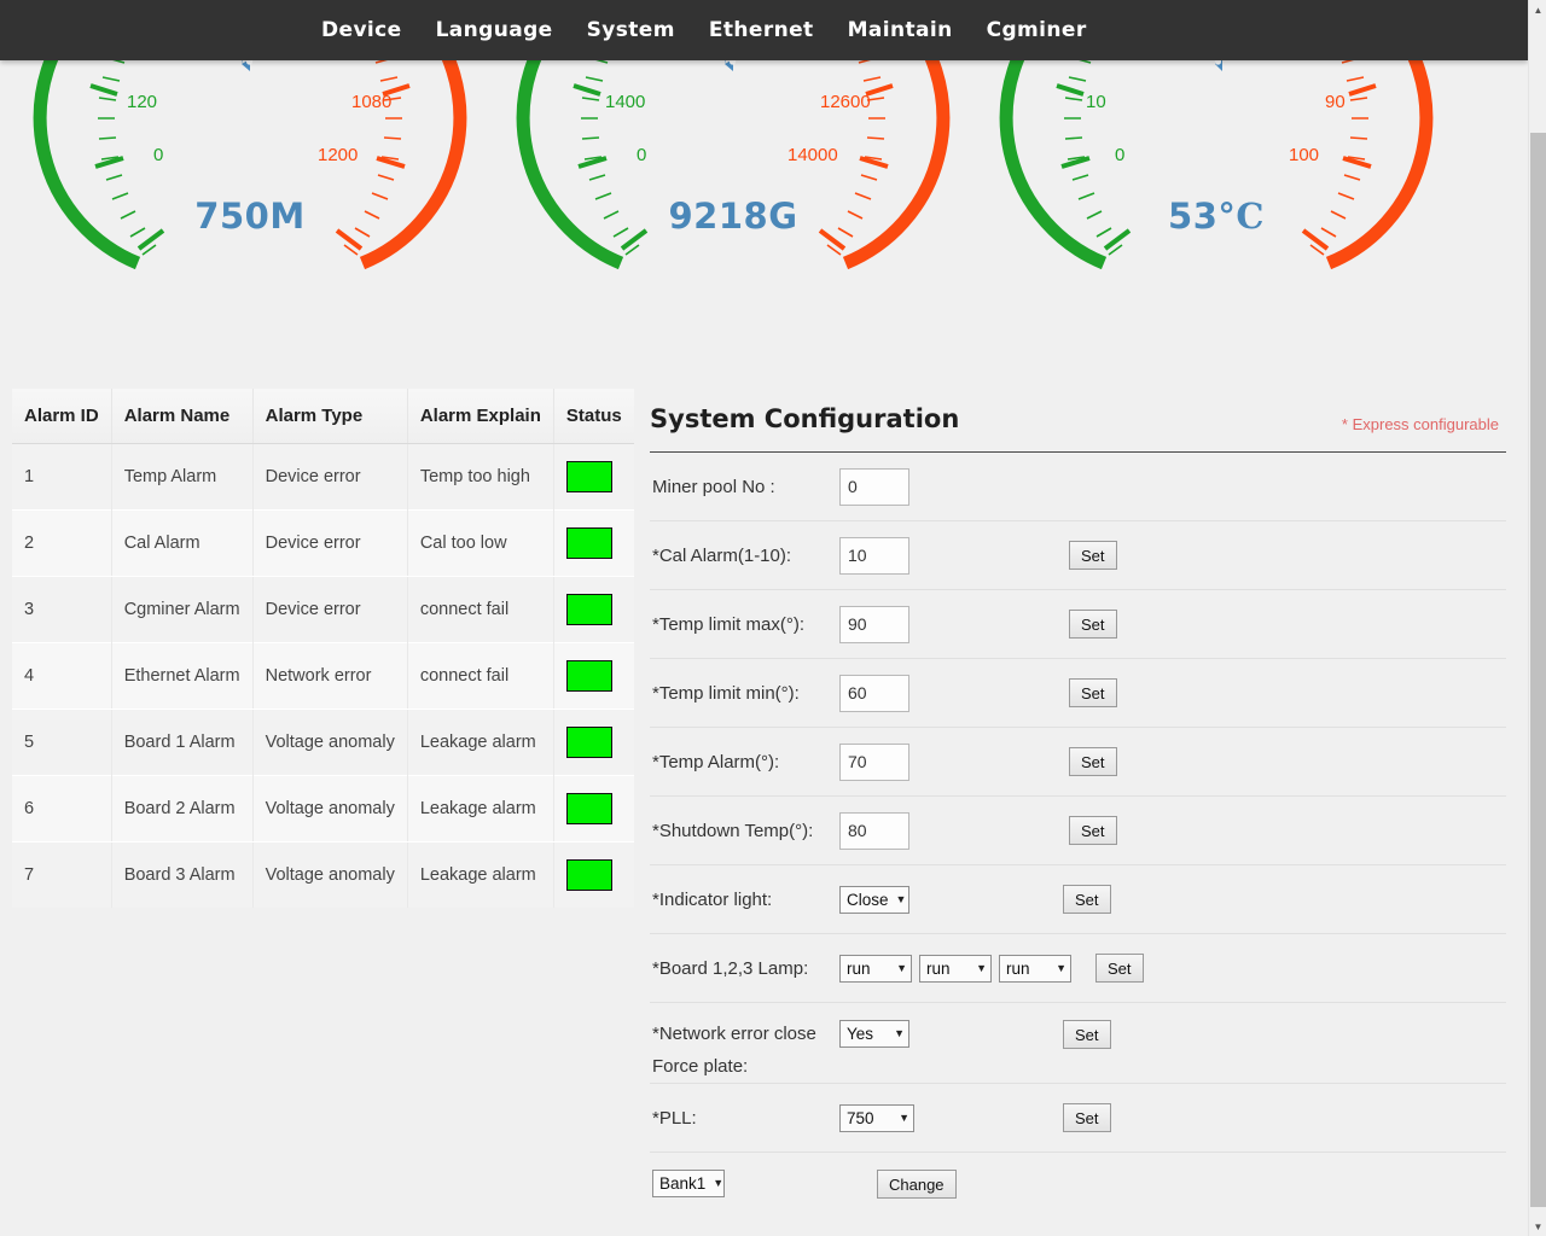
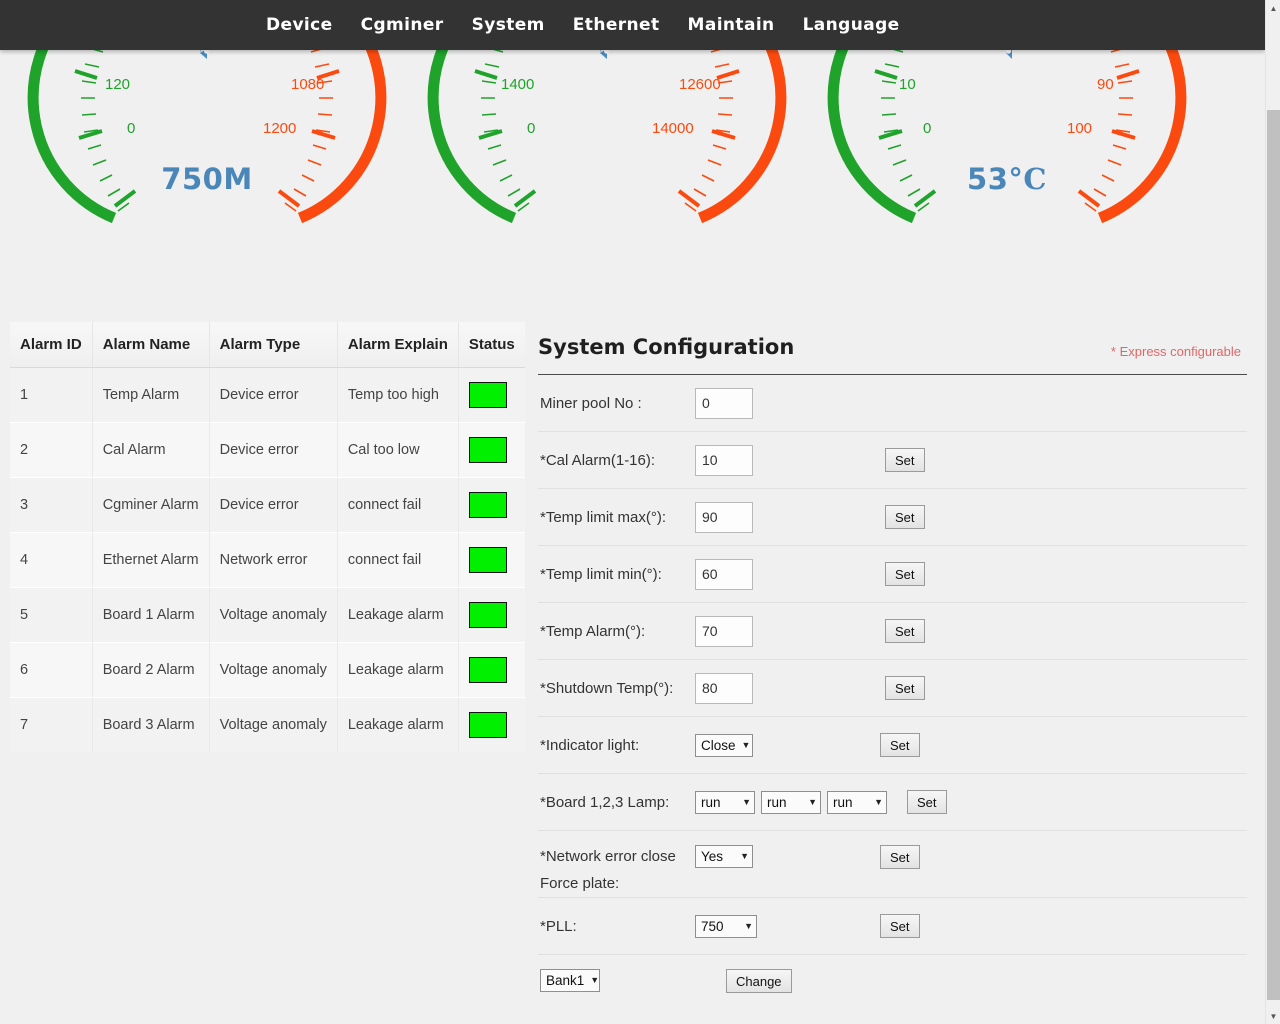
  Device
- Language
+ Cgminer
  System
  Ethernet
  Maintain
- Cgminer
+ Language
  750M
  120
  0
  1080
  1200
- 9218G
  1400
  0
  12600
  14000
  53°C
  10
  0
  90
  100
  Alarm ID	Alarm Name	Alarm Type	Alarm Explain	Status
  1	Temp Alarm	Device error	Temp too high
  2	Cal Alarm	Device error	Cal too low
  3	Cgminer Alarm	Device error	connect fail
  4	Ethernet Alarm	Network error	connect fail
  5	Board 1 Alarm	Voltage anomaly	Leakage alarm
  6	Board 2 Alarm	Voltage anomaly	Leakage alarm
  7	Board 3 Alarm	Voltage anomaly	Leakage alarm
  System Configuration
  * Express configurable
  Miner pool No :
  0
- *Cal Alarm(1-10):
+ *Cal Alarm(1-16):
  10
  Set
  *Temp limit max(°):
  90
  Set
  *Temp limit min(°):
  60
  Set
  *Temp Alarm(°):
  70
  Set
  *Shutdown Temp(°):
  80
  Set
  *Indicator light:
  Close
  ▼
  Set
  *Board 1,2,3 Lamp:
  run
  ▼
  run
  ▼
  run
  ▼
  Set
  *Network error close
  Force plate:
  Yes
  ▼
  Set
  *PLL:
  750
  ▼
  Set
  Bank1
  ▼
  Change
  ▲
  ▼
